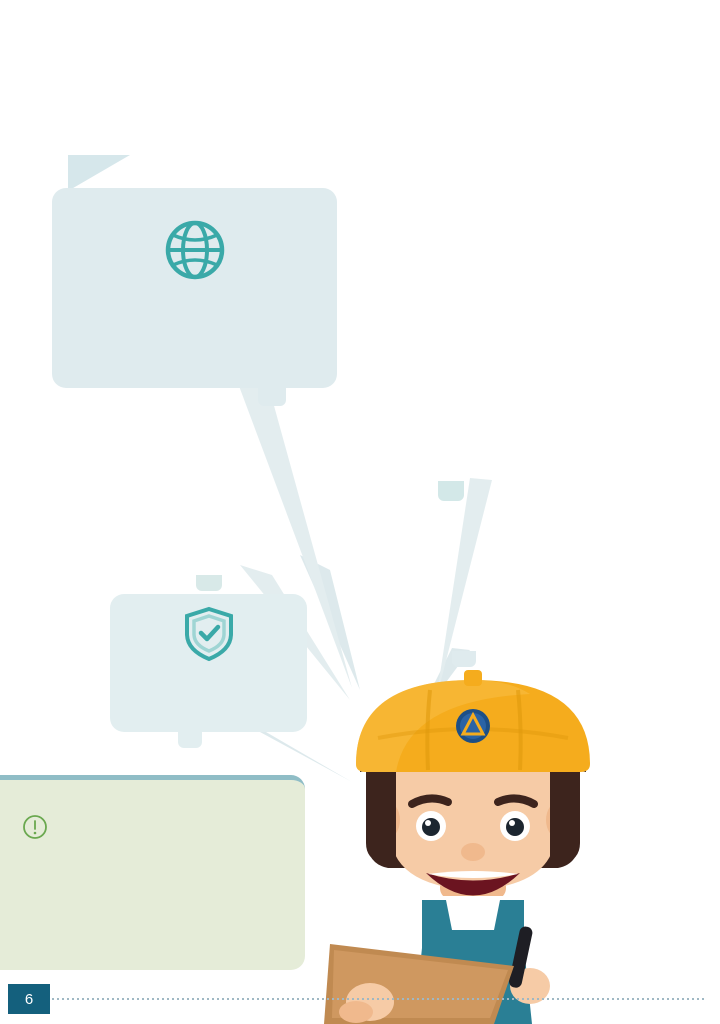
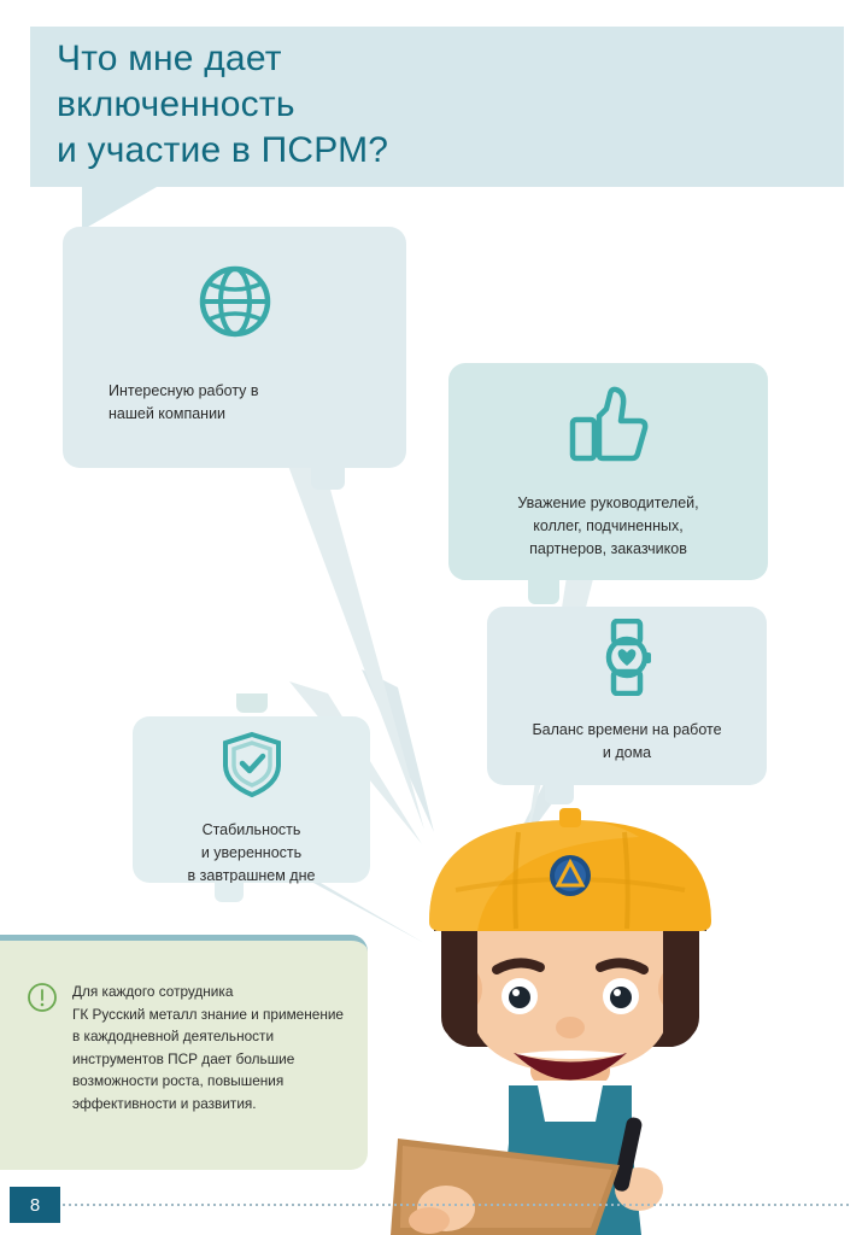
+ Что мне дает
+ включенность
+ и участие в ПСРМ?
+ Интересную работу в
+ нашей компании
+ Уважение руководителей,
+ коллег, подчиненных,
+ партнеров, заказчиков
+ Баланс времени на работе
+ и дома
+ Стабильность
+ и уверенность
+ в завтрашнем дне
+ Для каждого сотрудника
+ ГК Русский металл знание и применение
+ в каждодневной деятельности
+ инструментов ПСР дает большие
+ возможности роста, повышения
+ эффективности и развития.
- 6
+ 8
